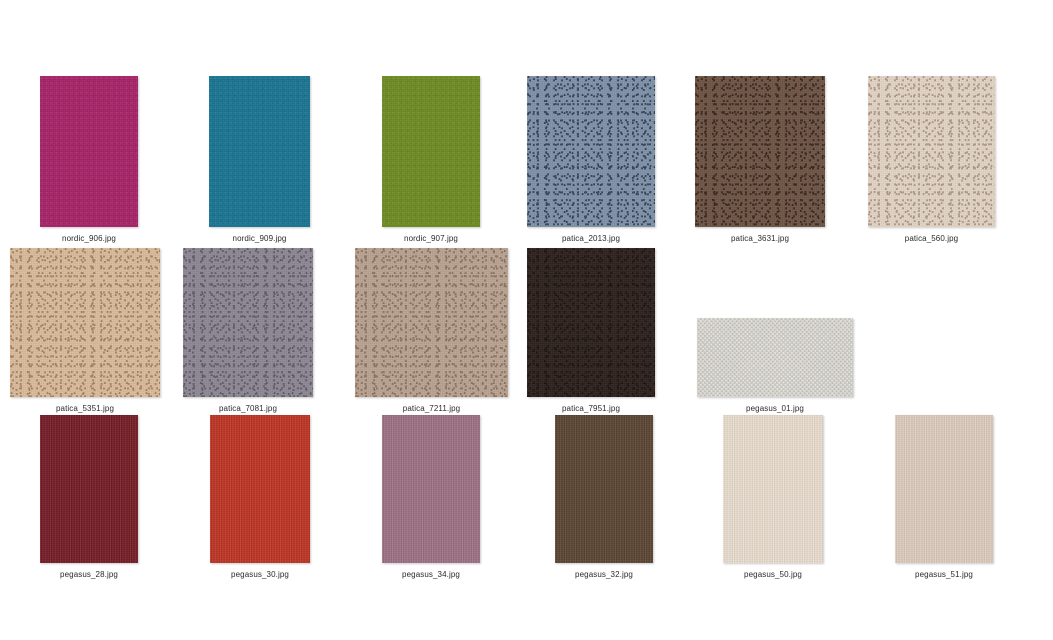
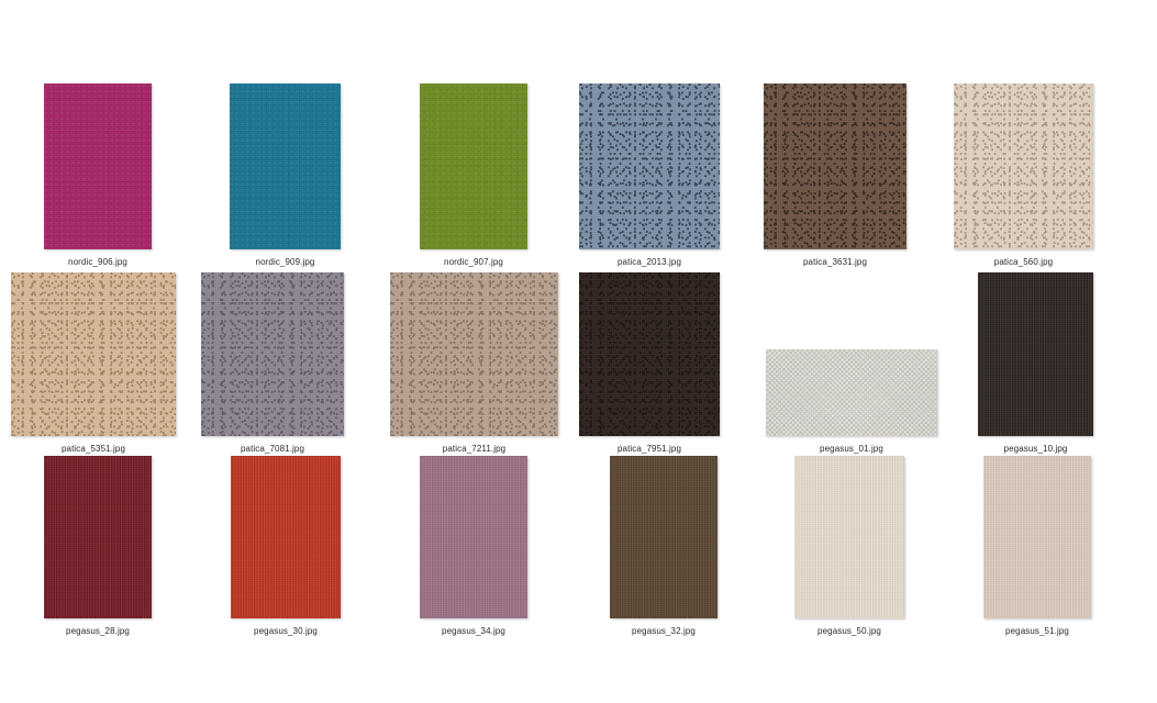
  nordic_906.jpg
  nordic_909.jpg
  nordic_907.jpg
  patica_2013.jpg
  patica_3631.jpg
  patica_560.jpg
  patica_5351.jpg
  patica_7081.jpg
  patica_7211.jpg
  patica_7951.jpg
  pegasus_01.jpg
+ pegasus_10.jpg
  pegasus_28.jpg
  pegasus_30.jpg
  pegasus_34.jpg
  pegasus_32.jpg
  pegasus_50.jpg
  pegasus_51.jpg
